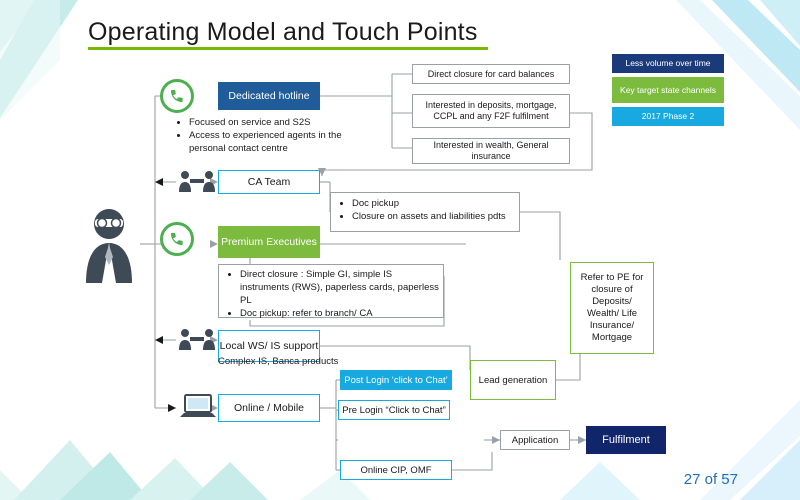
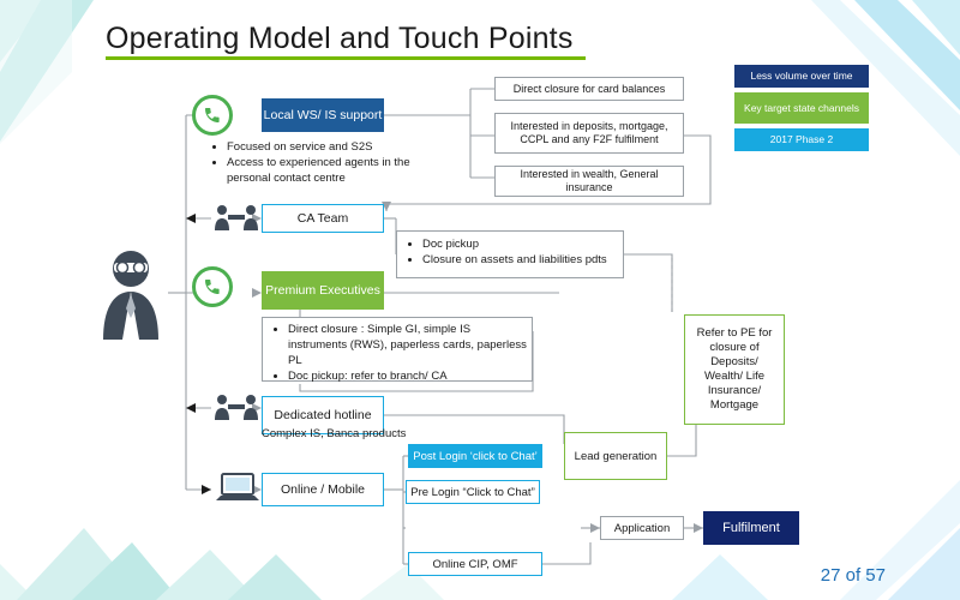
  Operating Model and Touch Points
  Less volume over time
  Key target state channels
  2017 Phase 2
- Dedicated hotline
+ Local WS/ IS support
  CA Team
  Premium Executives
- Local WS/ IS support
+ Dedicated hotline
  Online / Mobile
  Direct closure for card balances
  Interested in deposits, mortgage, CCPL and any F2F fulfilment
  Interested in wealth, General insurance
  Focused on service and S2S
  Access to experienced agents in the personal contact centre
  Doc pickup
  Closure on assets and liabilities pdts
  Direct closure : Simple GI, simple IS instruments (RWS), paperless cards, paperless PL
  Doc pickup: refer to branch/ CA
  Complex IS, Banca products
  Refer to PE for closure of Deposits/ Wealth/ Life Insurance/ Mortgage
  Post Login ‘click to Chat’
  Pre Login “Click to Chat”
  Online CIP, OMF
  Lead generation
  Application
  Fulfilment
  27 of 57
